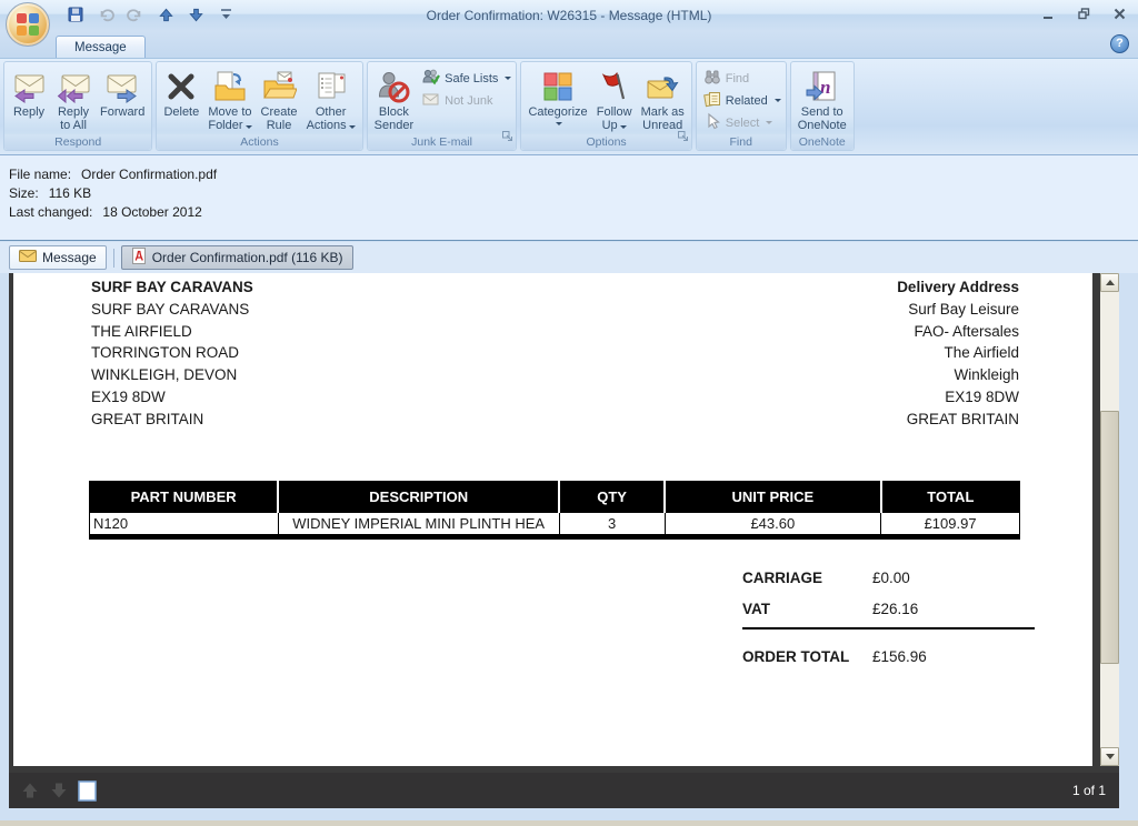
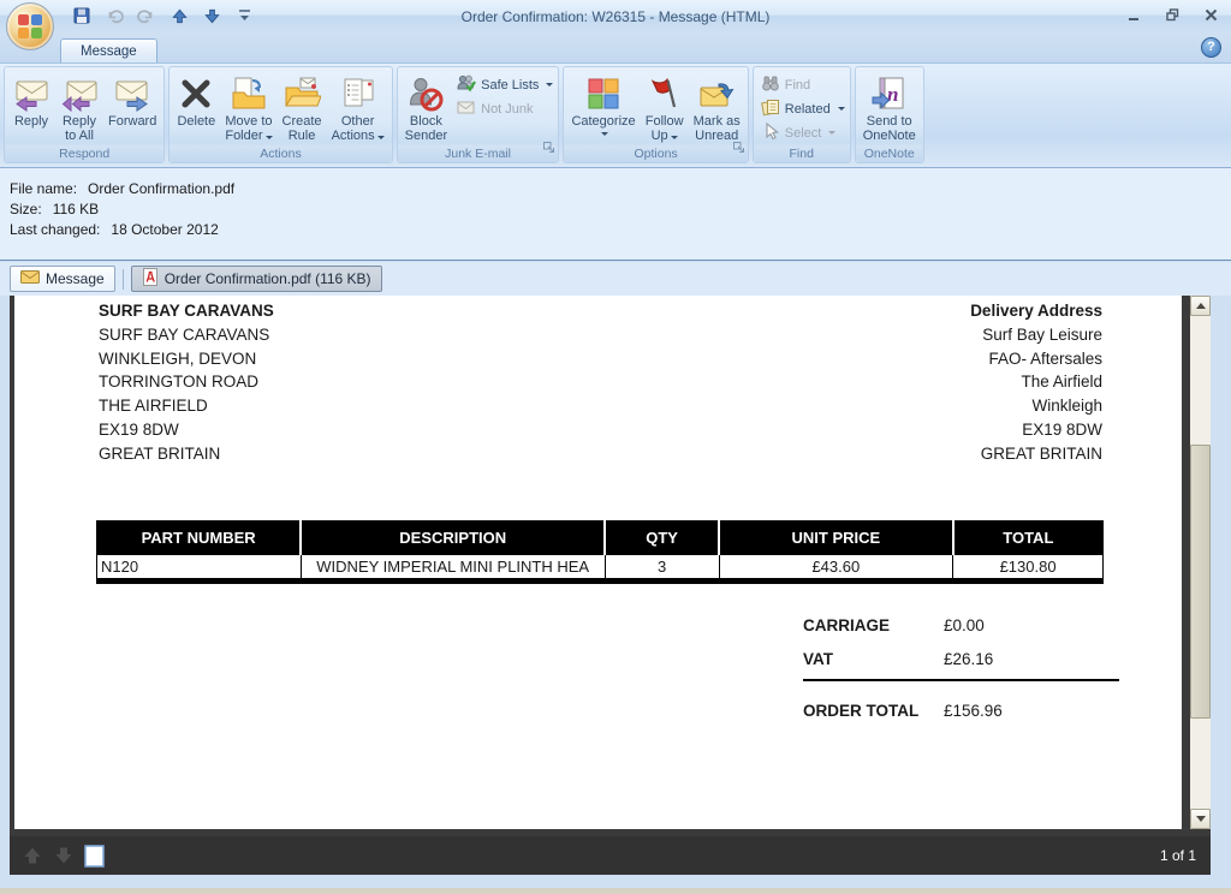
  Order Confirmation: W26315 - Message (HTML)
  Message
  Reply
  Reply
  to All
  Forward
  Respond
  Delete
  Move to
  Folder
  Create
  Rule
  Other
  Actions
  Actions
  Block
  Sender
  Safe Lists
  Not Junk
  Junk E-mail
  Categorize
  Follow
  Up
  Mark as
  Unread
  Options
  Find
  Related
  Select
  Find
  n
  Send to
  OneNote
  OneNote
  File name:
  Order Confirmation.pdf
  Size:
  116 KB
  Last changed:
  18 October 2012
  Message
  Order Confirmation.pdf (116 KB)
  SURF BAY CARAVANS
  SURF BAY CARAVANS
- THE AIRFIELD
+ WINKLEIGH, DEVON
  TORRINGTON ROAD
- WINKLEIGH, DEVON
+ THE AIRFIELD
  EX19 8DW
  GREAT BRITAIN
  Delivery Address
  Surf Bay Leisure
  FAO- Aftersales
  The Airfield
  Winkleigh
  EX19 8DW
  GREAT BRITAIN
  PART NUMBER	DESCRIPTION	QTY	UNIT PRICE	TOTAL
- N120	WIDNEY IMPERIAL MINI PLINTH HEA	3	£43.60	£109.97
+ N120	WIDNEY IMPERIAL MINI PLINTH HEA	3	£43.60	£130.80
  CARRIAGE
  £0.00
  VAT
  £26.16
  ORDER TOTAL
  £156.96
  1 of 1
